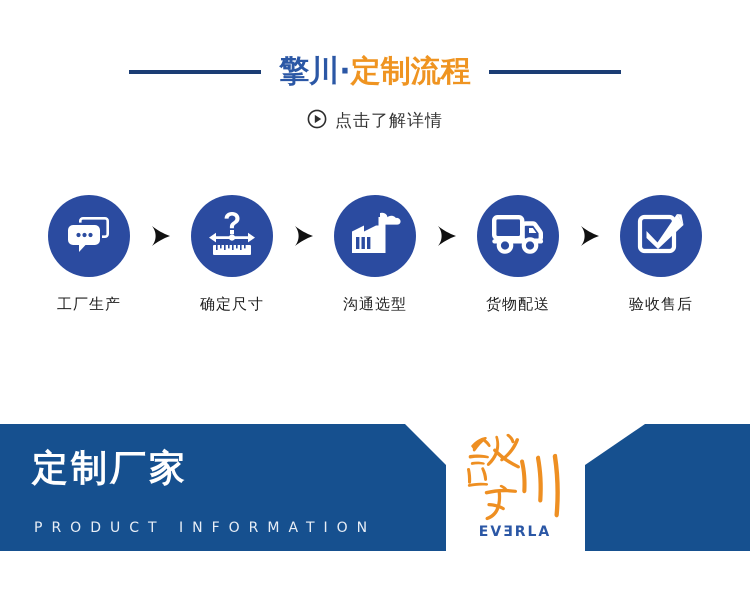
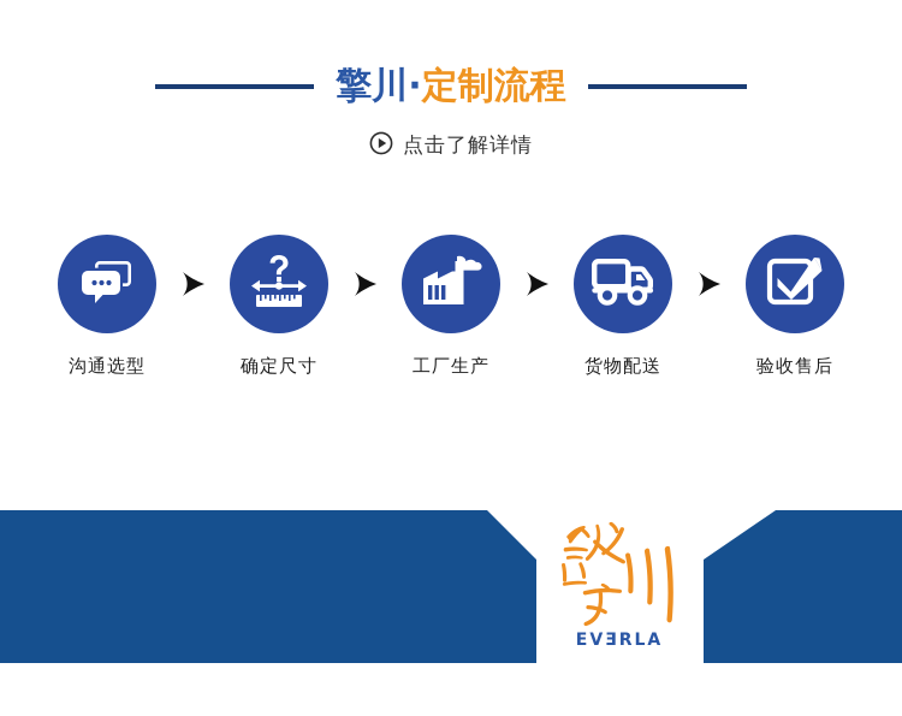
  擎川·定制流程
  点击了解详情
- 工厂生产
+ 沟通选型
  确定尺寸
- 沟通选型
+ 工厂生产
  货物配送
  验收售后
- 定制厂家
- PRODUCT INFORMATION
  EVƎRLA
